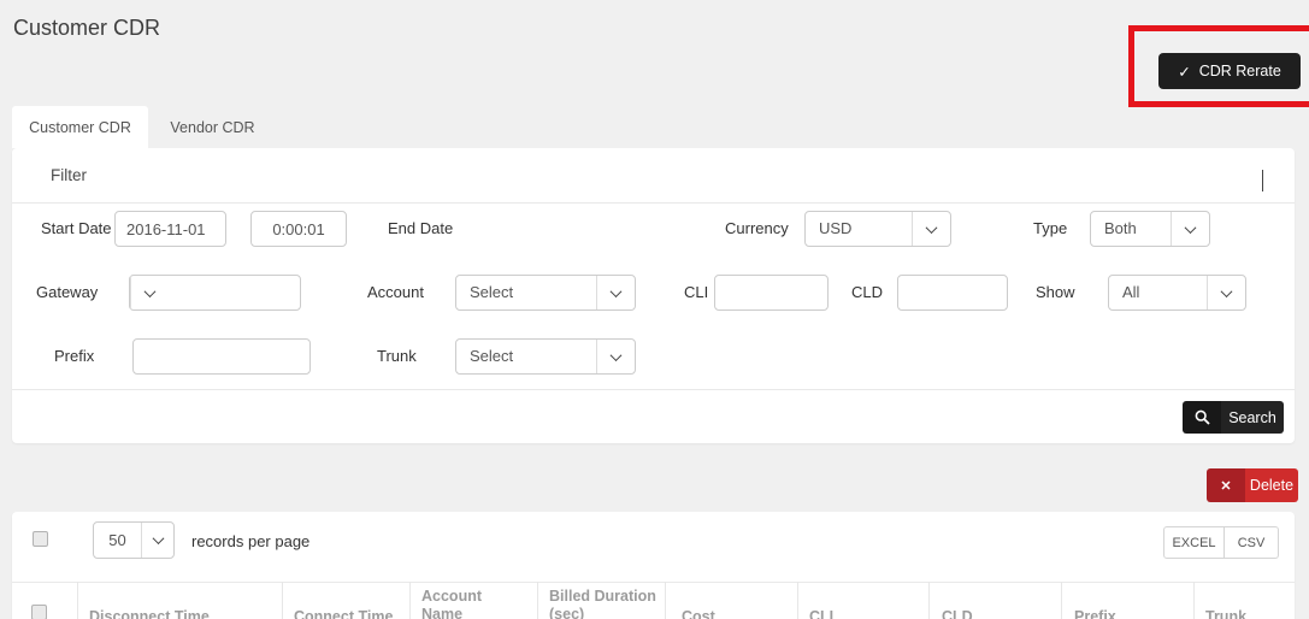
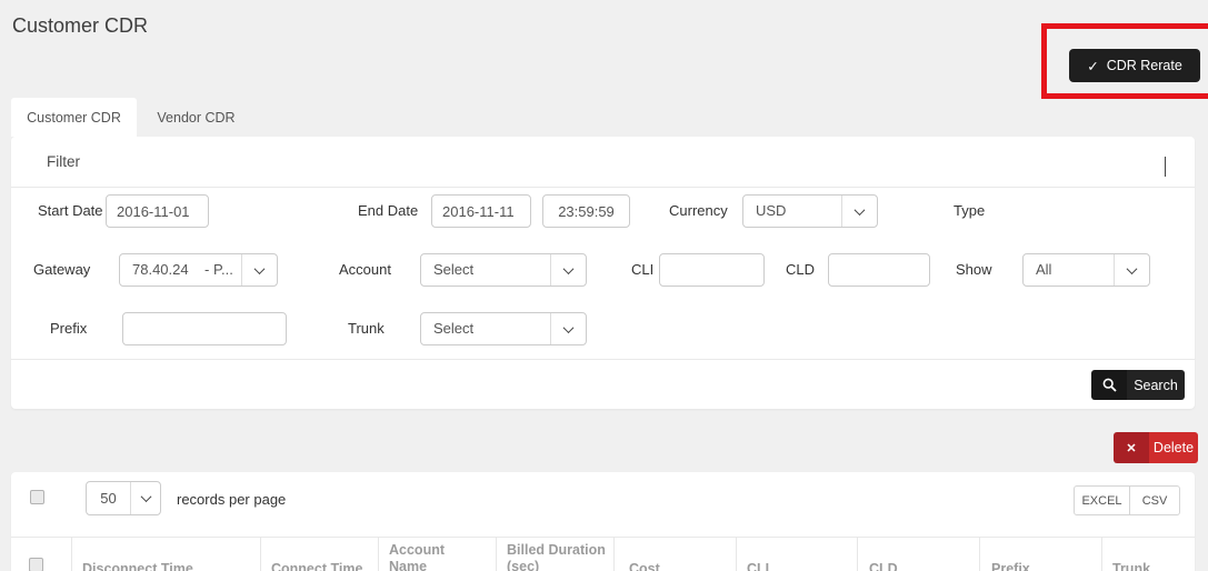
  Customer CDR
  ✓
  CDR Rerate
  Customer CDR
  Vendor CDR
  Filter
  Start Date
  2016-11-01
- 0:00:01
  End Date
+ 2016-11-11
+ 23:59:59
  Currency
  USD
  Type
- Both
  Gateway
+ 78.40.24 - P...
  Account
  Select
  CLI
  CLD
  Show
  All
  Prefix
  Trunk
  Select
  Search
  ✕
  Delete
  50
  records per page
  EXCEL
  CSV
  Disconnect Time
  Connect Time
  Account Name
  Billed Duration (sec)
  Cost
  CLI
  CLD
  Prefix
  Trunk
